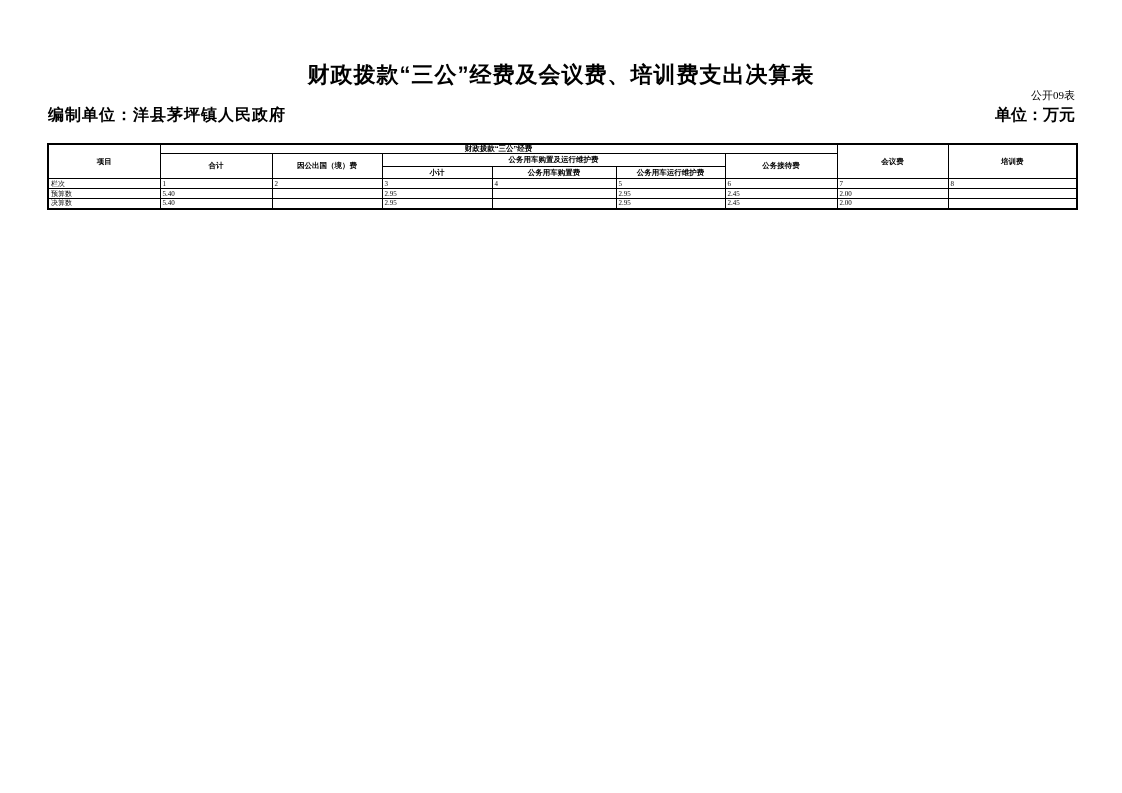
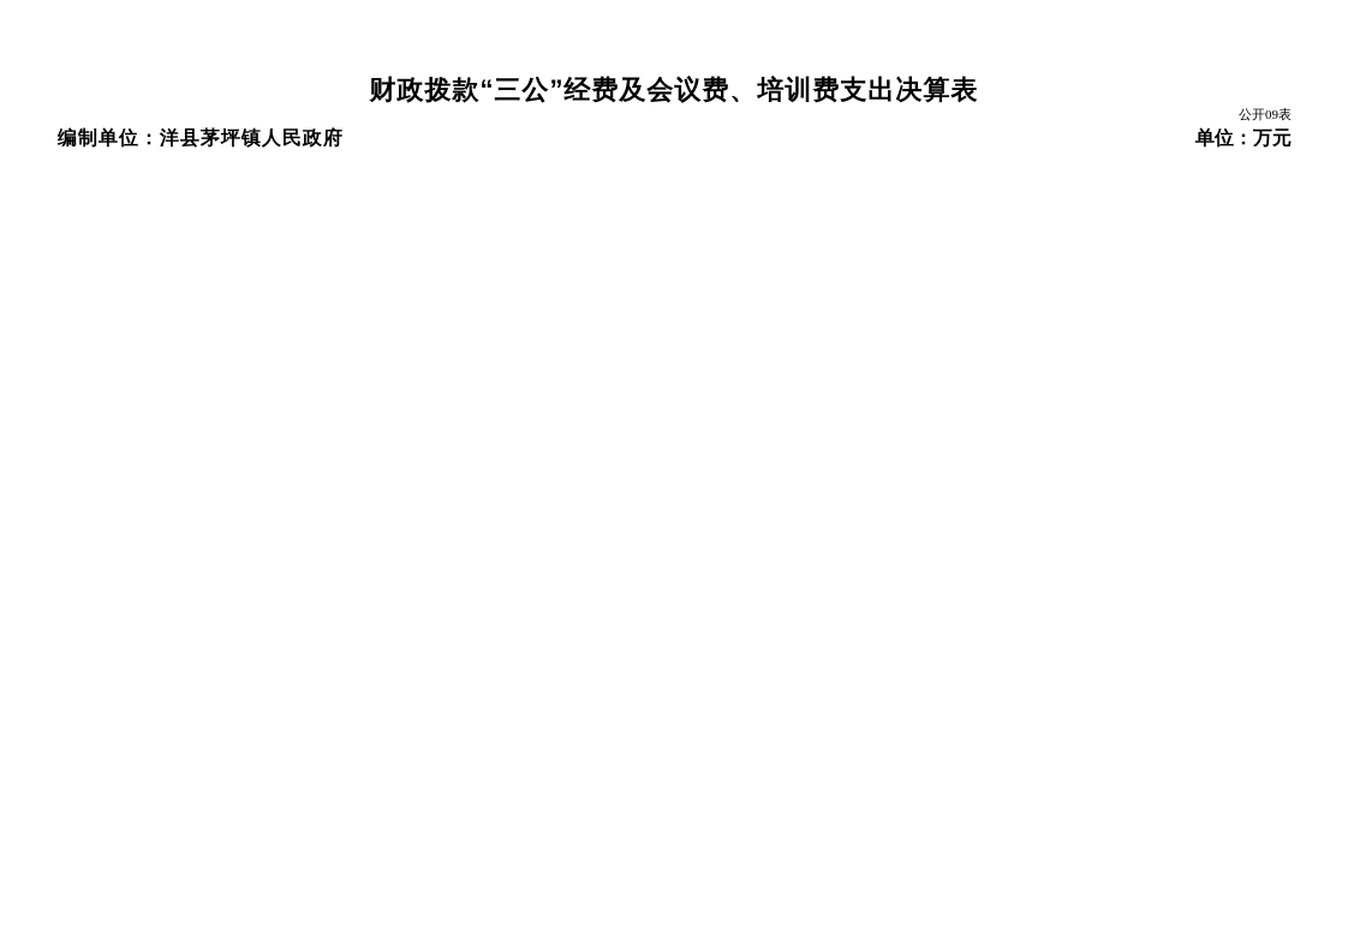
  财政拨款“三公”经费及会议费、培训费支出决算表
  公开09表
  编制单位：洋县茅坪镇人民政府
  单位：万元
- 项目	财政拨款“三公”经费	会议费	培训费
- 合计	因公出国（境）费	公务用车购置及运行维护费	公务接待费
- 小计	公务用车购置费	公务用车运行维护费
- 栏次	1	2	3	4	5	6	7	8
- 预算数	5.40		2.95		2.95	2.45	2.00
- 决算数	5.40		2.95		2.95	2.45	2.00
